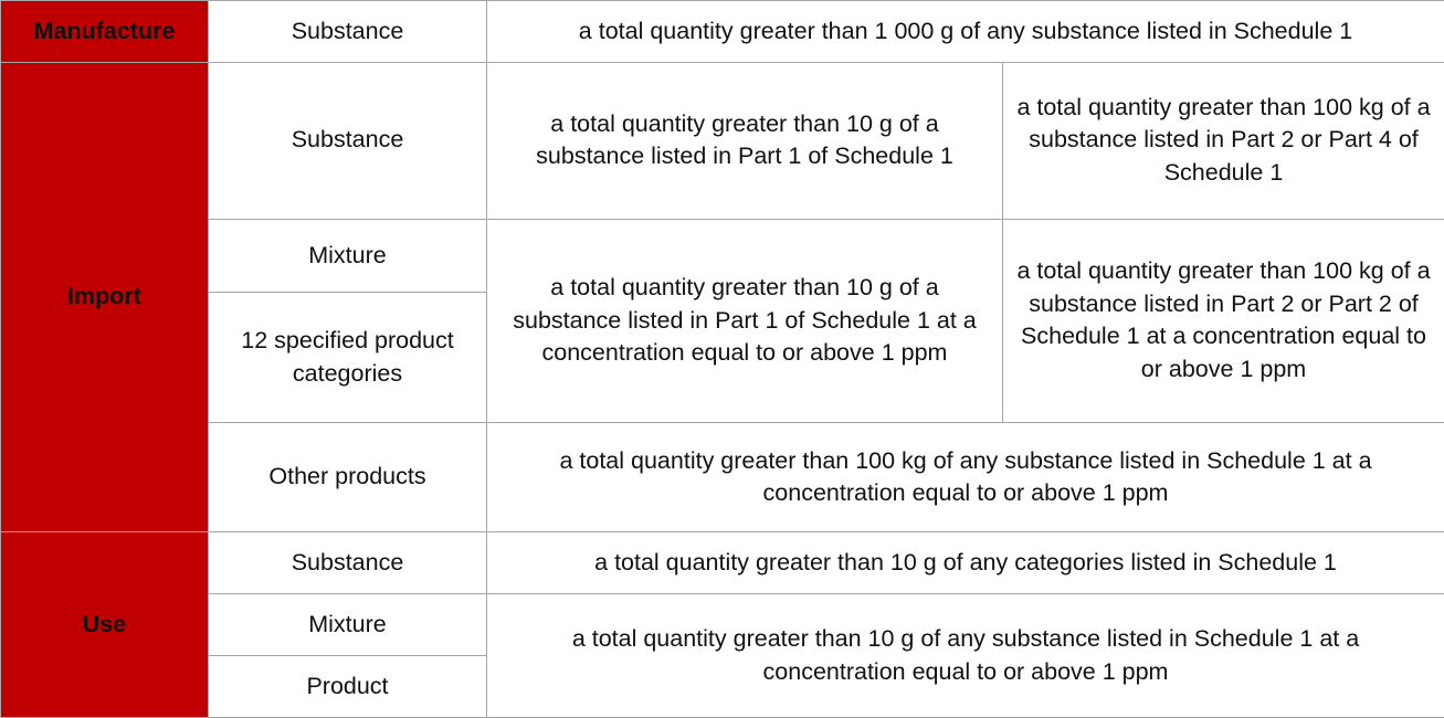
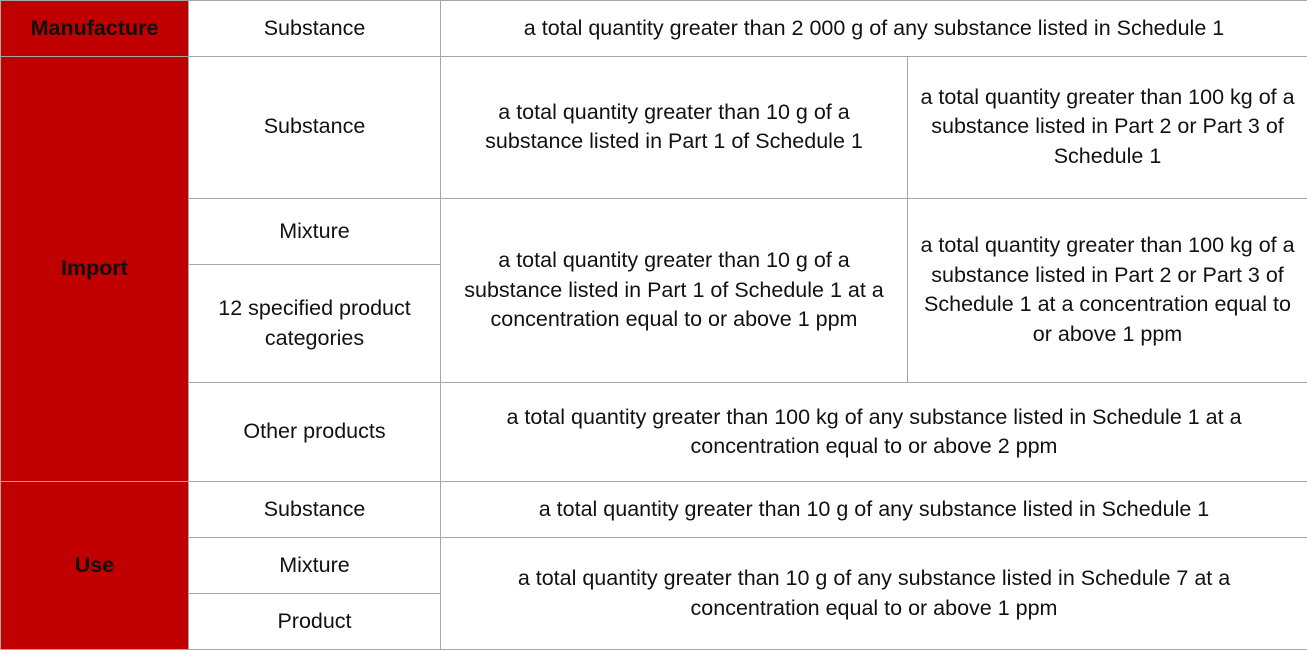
- Manufacture	Substance	a total quantity greater than 1 000 g of any substance listed in Schedule 1
+ Manufacture	Substance	a total quantity greater than 2 000 g of any substance listed in Schedule 1
- Import	Substance	a total quantity greater than 10 g of a substance listed in Part 1 of Schedule 1	a total quantity greater than 100 kg of a substance listed in Part 2 or Part 4 of Schedule 1
+ Import	Substance	a total quantity greater than 10 g of a substance listed in Part 1 of Schedule 1	a total quantity greater than 100 kg of a substance listed in Part 2 or Part 3 of Schedule 1
- Mixture	a total quantity greater than 10 g of a substance listed in Part 1 of Schedule 1 at a concentration equal to or above 1 ppm	a total quantity greater than 100 kg of a substance listed in Part 2 or Part 2 of Schedule 1 at a concentration equal to or above 1 ppm
+ Mixture	a total quantity greater than 10 g of a substance listed in Part 1 of Schedule 1 at a concentration equal to or above 1 ppm	a total quantity greater than 100 kg of a substance listed in Part 2 or Part 3 of Schedule 1 at a concentration equal to or above 1 ppm
  12 specified product categories
- Other products	a total quantity greater than 100 kg of any substance listed in Schedule 1 at a concentration equal to or above 1 ppm
+ Other products	a total quantity greater than 100 kg of any substance listed in Schedule 1 at a concentration equal to or above 2 ppm
- Use	Substance	a total quantity greater than 10 g of any categories listed in Schedule 1
+ Use	Substance	a total quantity greater than 10 g of any substance listed in Schedule 1
- Mixture	a total quantity greater than 10 g of any substance listed in Schedule 1 at a concentration equal to or above 1 ppm
+ Mixture	a total quantity greater than 10 g of any substance listed in Schedule 7 at a concentration equal to or above 1 ppm
  Product
